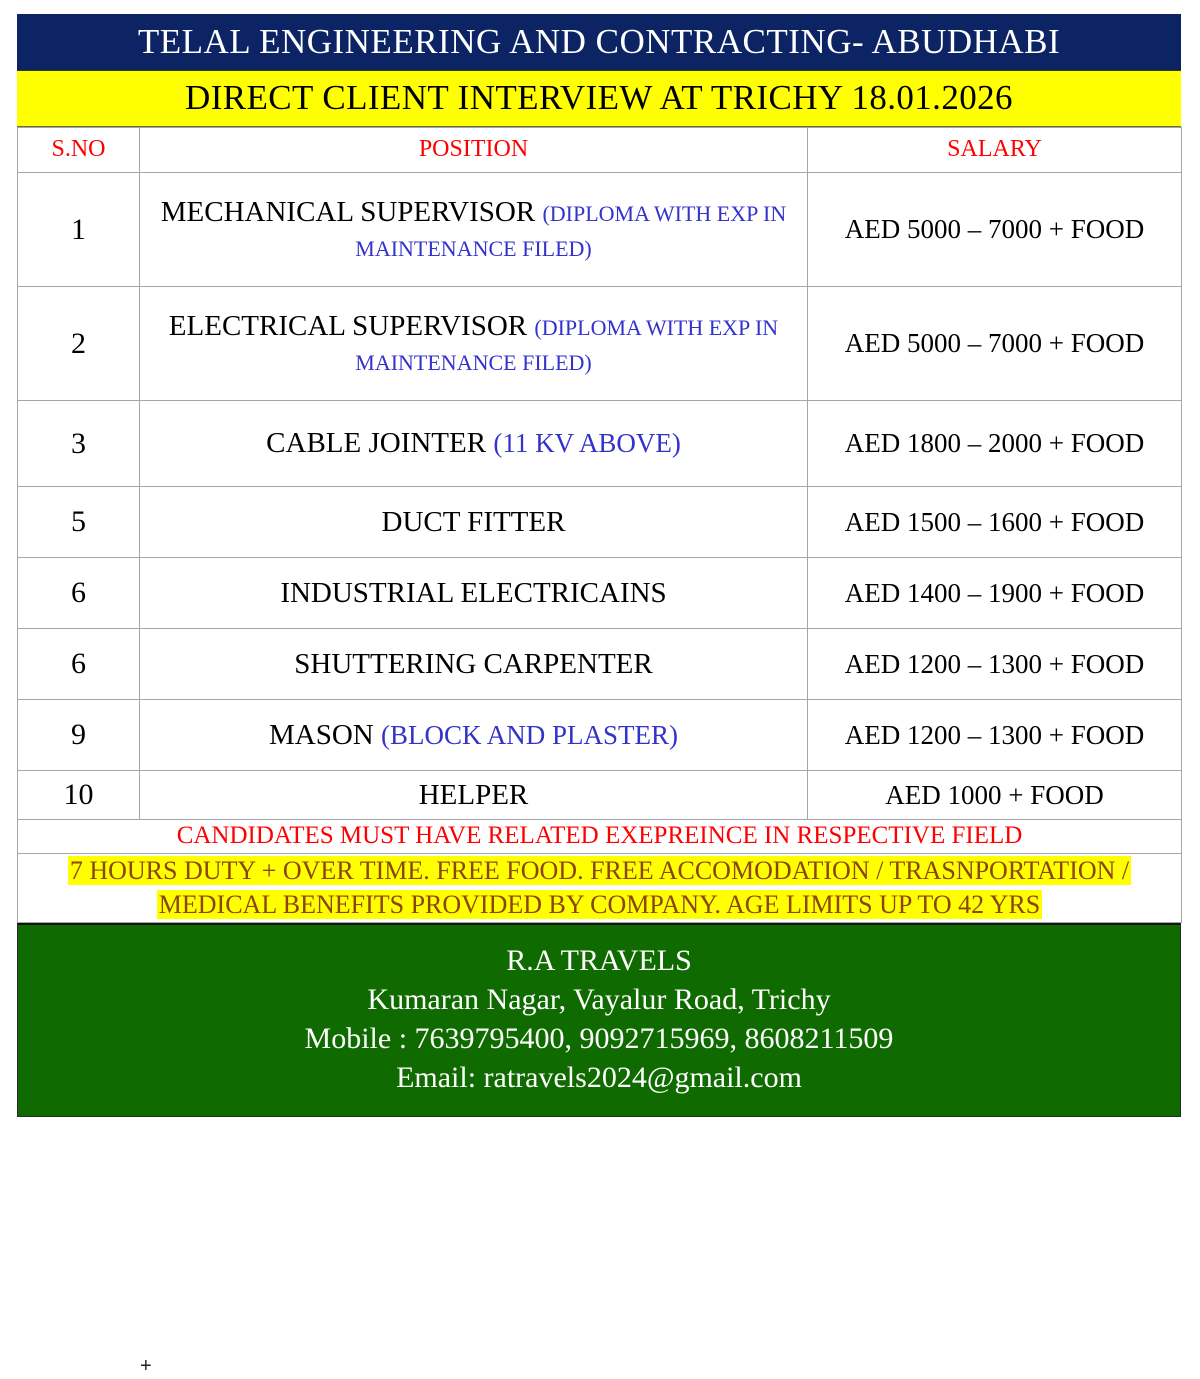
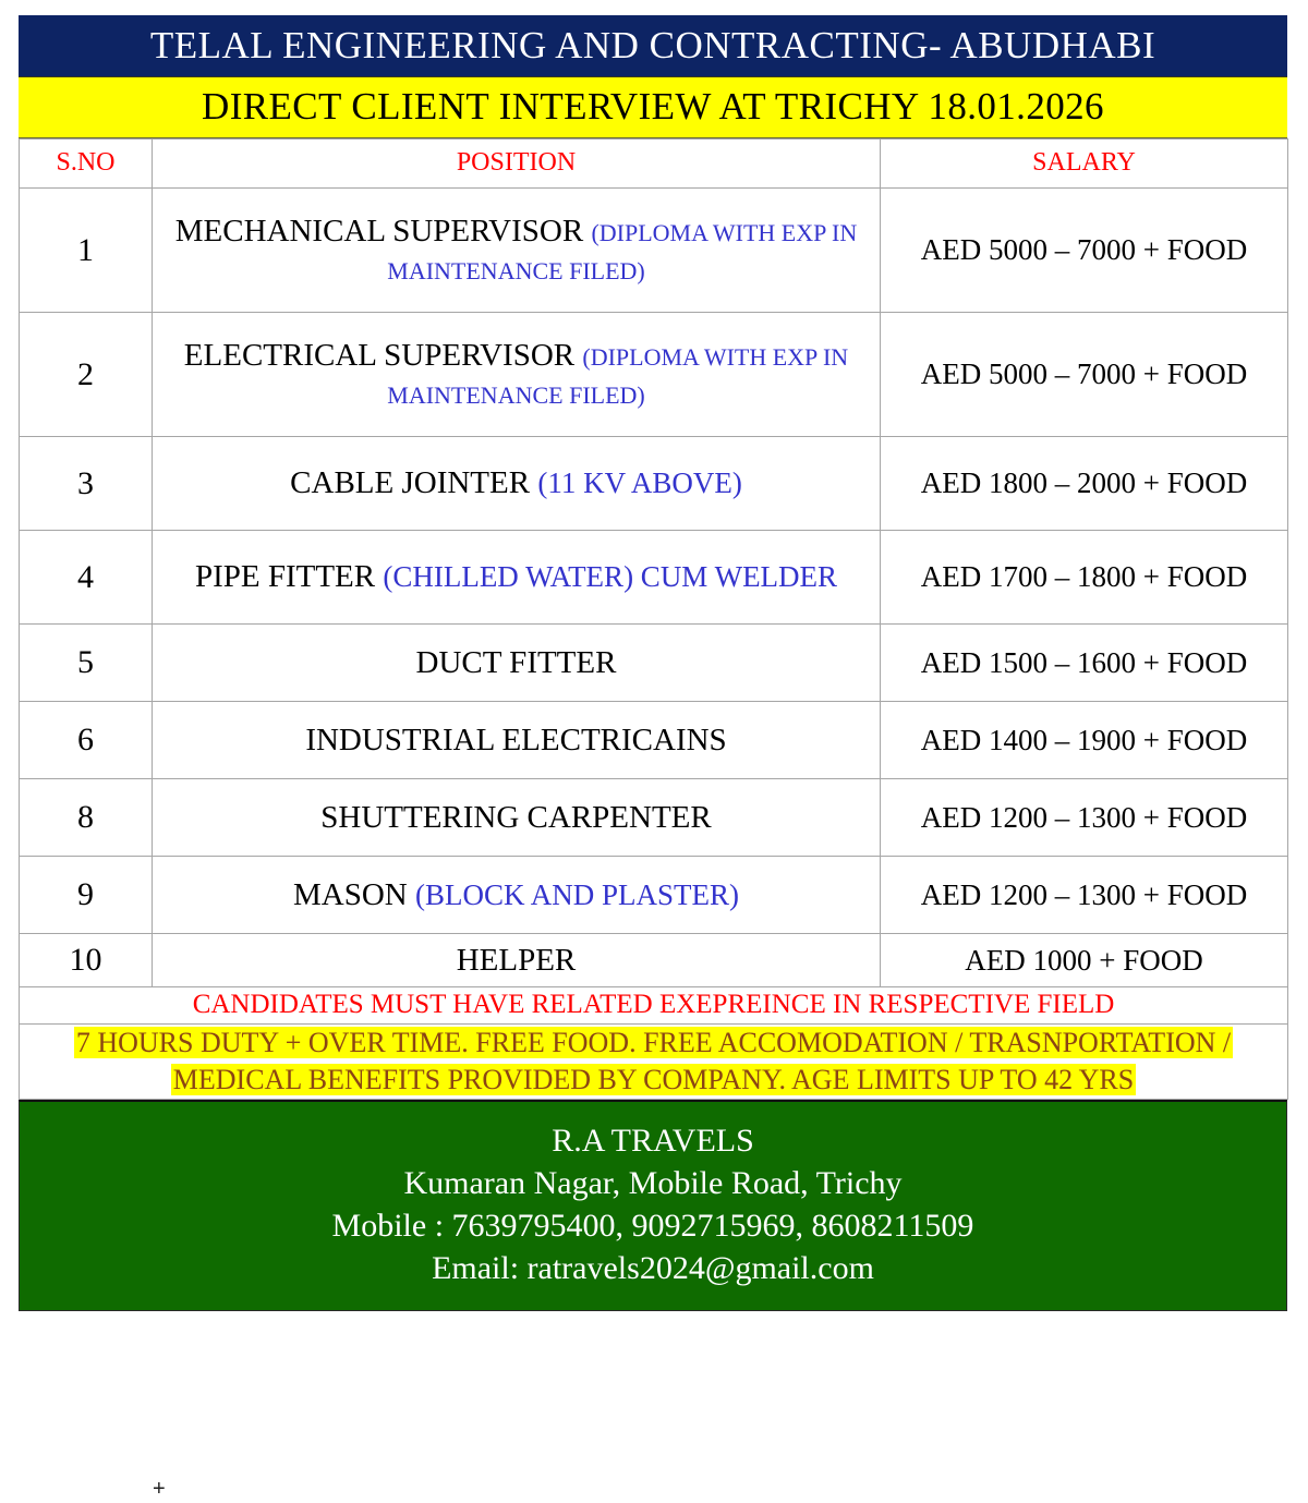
  TELAL ENGINEERING AND CONTRACTING- ABUDHABI
  DIRECT CLIENT INTERVIEW AT TRICHY 18.01.2026
  S.NO	POSITION	SALARY
  1	MECHANICAL SUPERVISOR (DIPLOMA WITH EXP IN MAINTENANCE FILED)	AED 5000 – 7000 + FOOD
  2	ELECTRICAL SUPERVISOR (DIPLOMA WITH EXP IN MAINTENANCE FILED)	AED 5000 – 7000 + FOOD
  3	CABLE JOINTER (11 KV ABOVE)	AED 1800 – 2000 + FOOD
+ 4	PIPE FITTER (CHILLED WATER) CUM WELDER	AED 1700 – 1800 + FOOD
  5	DUCT FITTER	AED 1500 – 1600 + FOOD
  6	INDUSTRIAL ELECTRICAINS	AED 1400 – 1900 + FOOD
- 6	SHUTTERING CARPENTER	AED 1200 – 1300 + FOOD
+ 8	SHUTTERING CARPENTER	AED 1200 – 1300 + FOOD
  9	MASON (BLOCK AND PLASTER)	AED 1200 – 1300 + FOOD
  10	HELPER	AED 1000 + FOOD
  CANDIDATES MUST HAVE RELATED EXEPREINCE IN RESPECTIVE FIELD
  7 HOURS DUTY + OVER TIME. FREE FOOD. FREE ACCOMODATION / TRASNPORTATION / MEDICAL BENEFITS PROVIDED BY COMPANY. AGE LIMITS UP TO 42 YRS
  R.A TRAVELS
- Kumaran Nagar, Vayalur Road, Trichy
+ Kumaran Nagar, Mobile Road, Trichy
  Mobile : 7639795400, 9092715969, 8608211509
  Email: ratravels2024@gmail.com
  +
